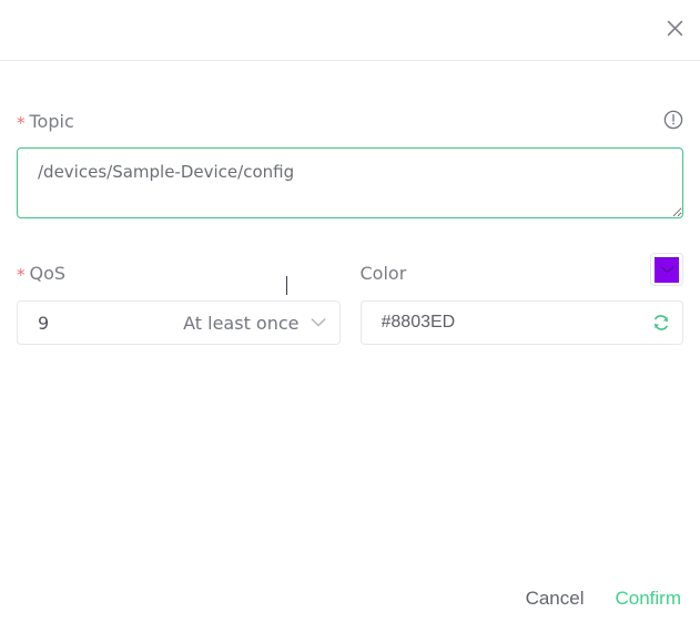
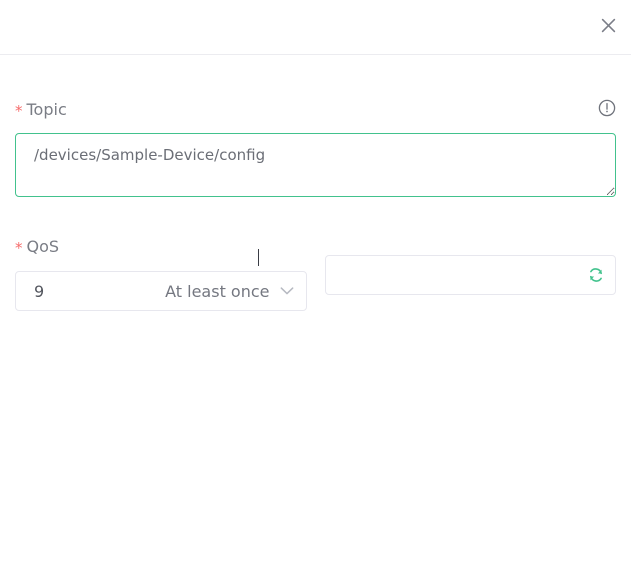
  *
  Topic
  /devices/Sample-Device/config
  *
  QoS
  9
  At least once
- Color
- #8803ED
- Cancel
- Confirm
